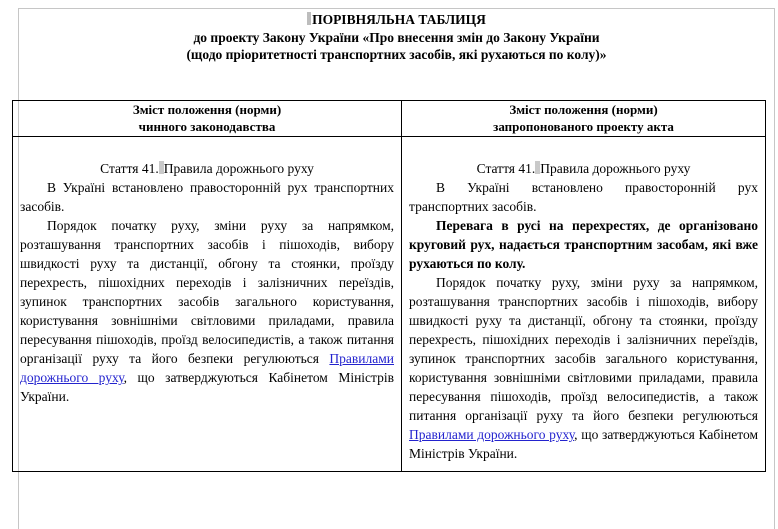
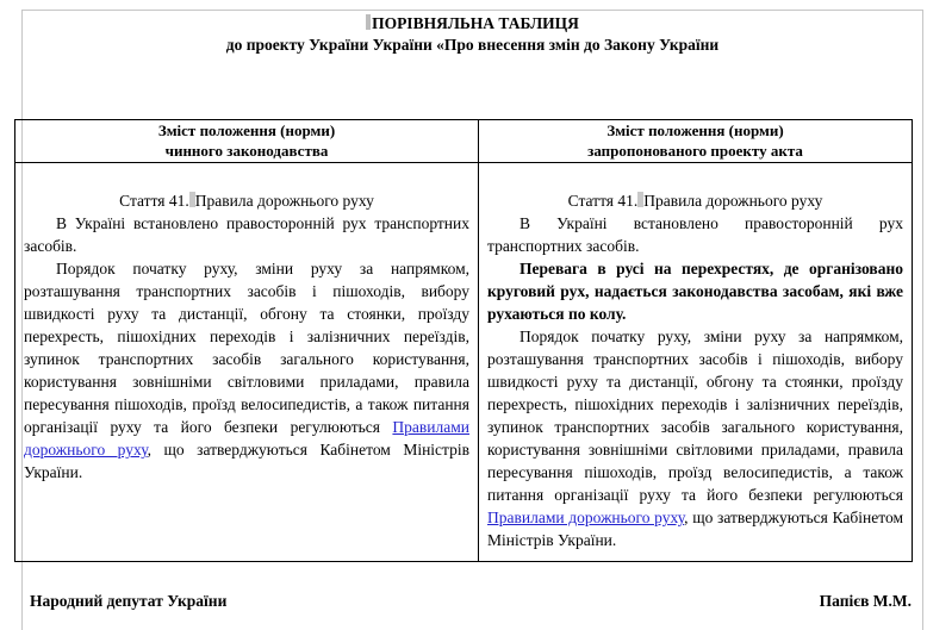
  ПОРІВНЯЛЬНА ТАБЛИЦЯ
- до проекту Закону України «Про внесення змін до Закону України
+ до проекту України України «Про внесення змін до Закону України
- (щодо пріоритетності транспортних засобів, які рухаються по колу)»
  Зміст положення (норми) чинного законодавства	Зміст положення (норми) запропонованого проекту акта
- Стаття 41. Правила дорожнього руху В Україні встановлено правосторонній рух транспортних засобів. Порядок початку руху, зміни руху за напрямком, розташування транспортних засобів і пішоходів, вибору швидкості руху та дистанції, обгону та стоянки, проїзду перехресть, пішохідних переходів і залізничних переїздів, зупинок транспортних засобів загального користування, користування зовнішніми світловими приладами, правила пересування пішоходів, проїзд велосипедистів, а також питання організації руху та його безпеки регулюються Правилами дорожнього руху, що затверджуються Кабінетом Міністрів України.	Стаття 41. Правила дорожнього руху В Україні встановлено правосторонній рух транспортних засобів. Перевага в русі на перехрестях, де організовано круговий рух, надається транспортним засобам, які вже рухаються по колу. Порядок початку руху, зміни руху за напрямком, розташування транспортних засобів і пішоходів, вибору швидкості руху та дистанції, обгону та стоянки, проїзду перехресть, пішохідних переходів і залізничних переїздів, зупинок транспортних засобів загального користування, користування зовнішніми світловими приладами, правила пересування пішоходів, проїзд велосипедистів, а також питання організації руху та його безпеки регулюються Правилами дорожнього руху, що затверджуються Кабінетом Міністрів України.
+ Стаття 41. Правила дорожнього руху В Україні встановлено правосторонній рух транспортних засобів. Порядок початку руху, зміни руху за напрямком, розташування транспортних засобів і пішоходів, вибору швидкості руху та дистанції, обгону та стоянки, проїзду перехресть, пішохідних переходів і залізничних переїздів, зупинок транспортних засобів загального користування, користування зовнішніми світловими приладами, правила пересування пішоходів, проїзд велосипедистів, а також питання організації руху та його безпеки регулюються Правилами дорожнього руху, що затверджуються Кабінетом Міністрів України.	Стаття 41. Правила дорожнього руху В Україні встановлено правосторонній рух транспортних засобів. Перевага в русі на перехрестях, де організовано круговий рух, надається законодавства засобам, які вже рухаються по колу. Порядок початку руху, зміни руху за напрямком, розташування транспортних засобів і пішоходів, вибору швидкості руху та дистанції, обгону та стоянки, проїзду перехресть, пішохідних переходів і залізничних переїздів, зупинок транспортних засобів загального користування, користування зовнішніми світловими приладами, правила пересування пішоходів, проїзд велосипедистів, а також питання організації руху та його безпеки регулюються Правилами дорожнього руху, що затверджуються Кабінетом Міністрів України.
+ Народний депутат України
+ Папієв М.М.
